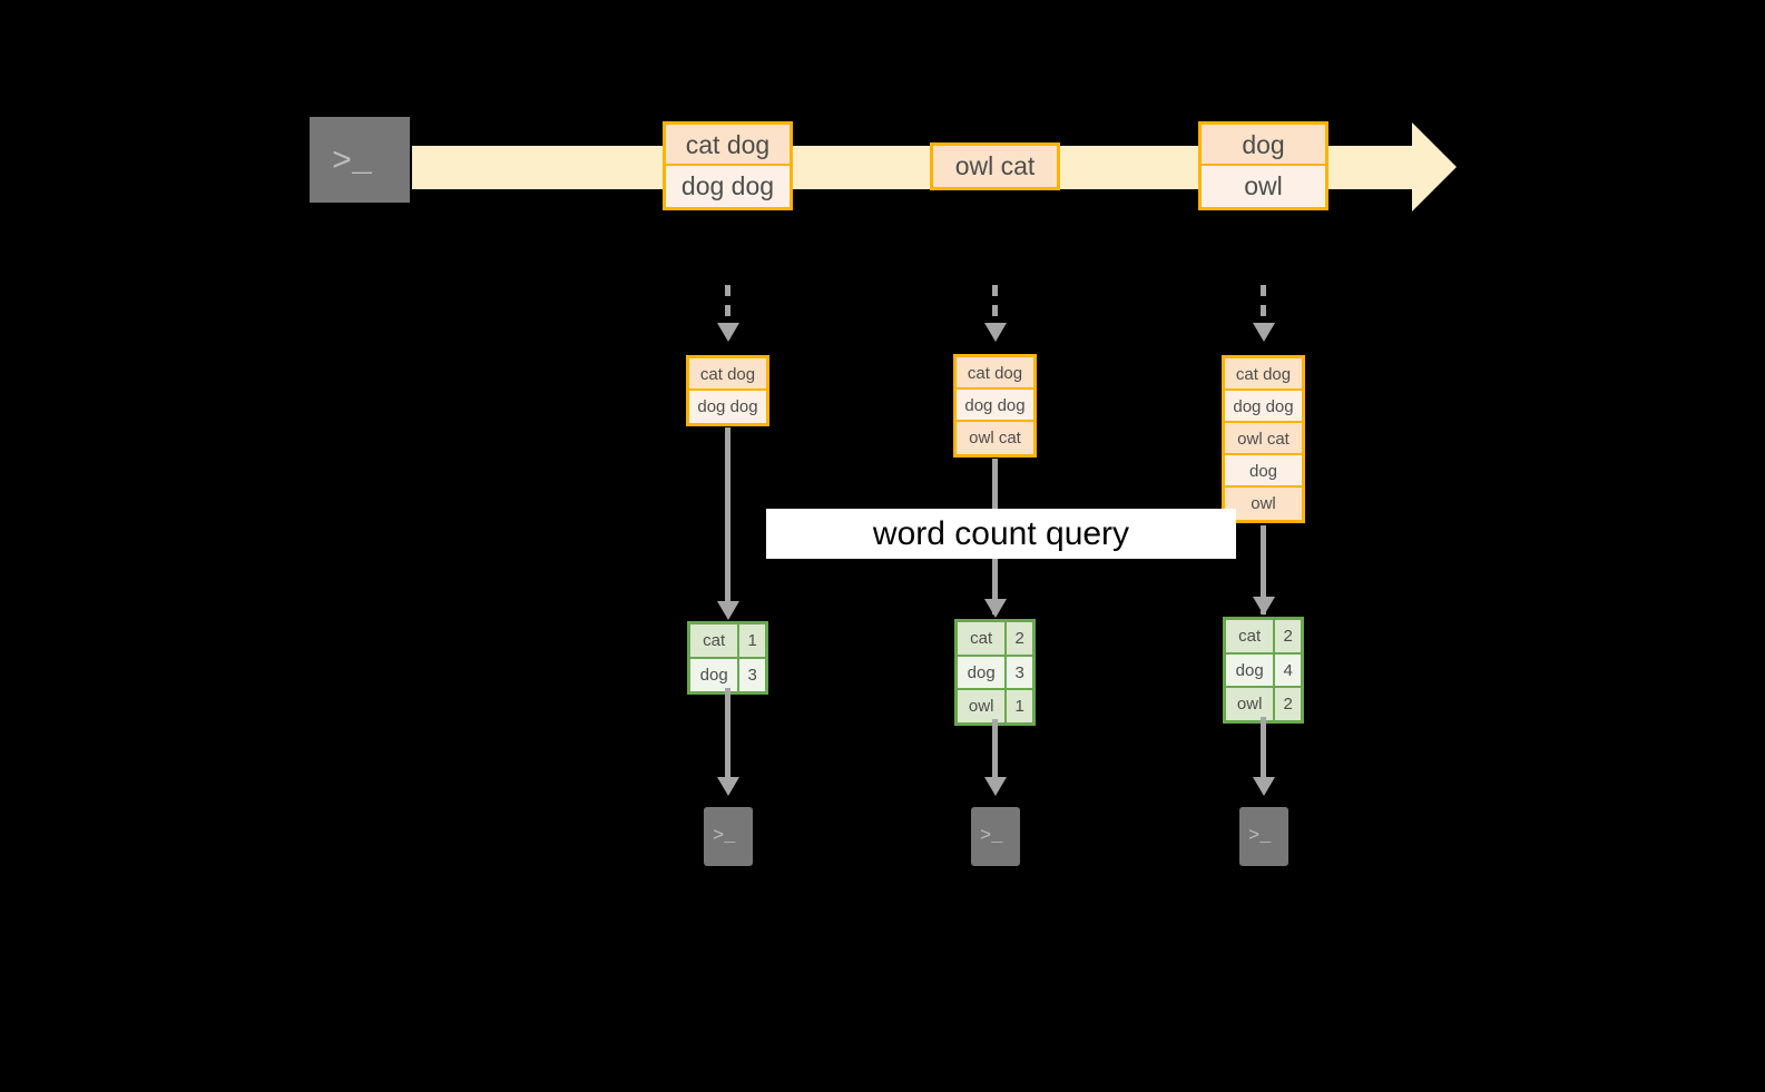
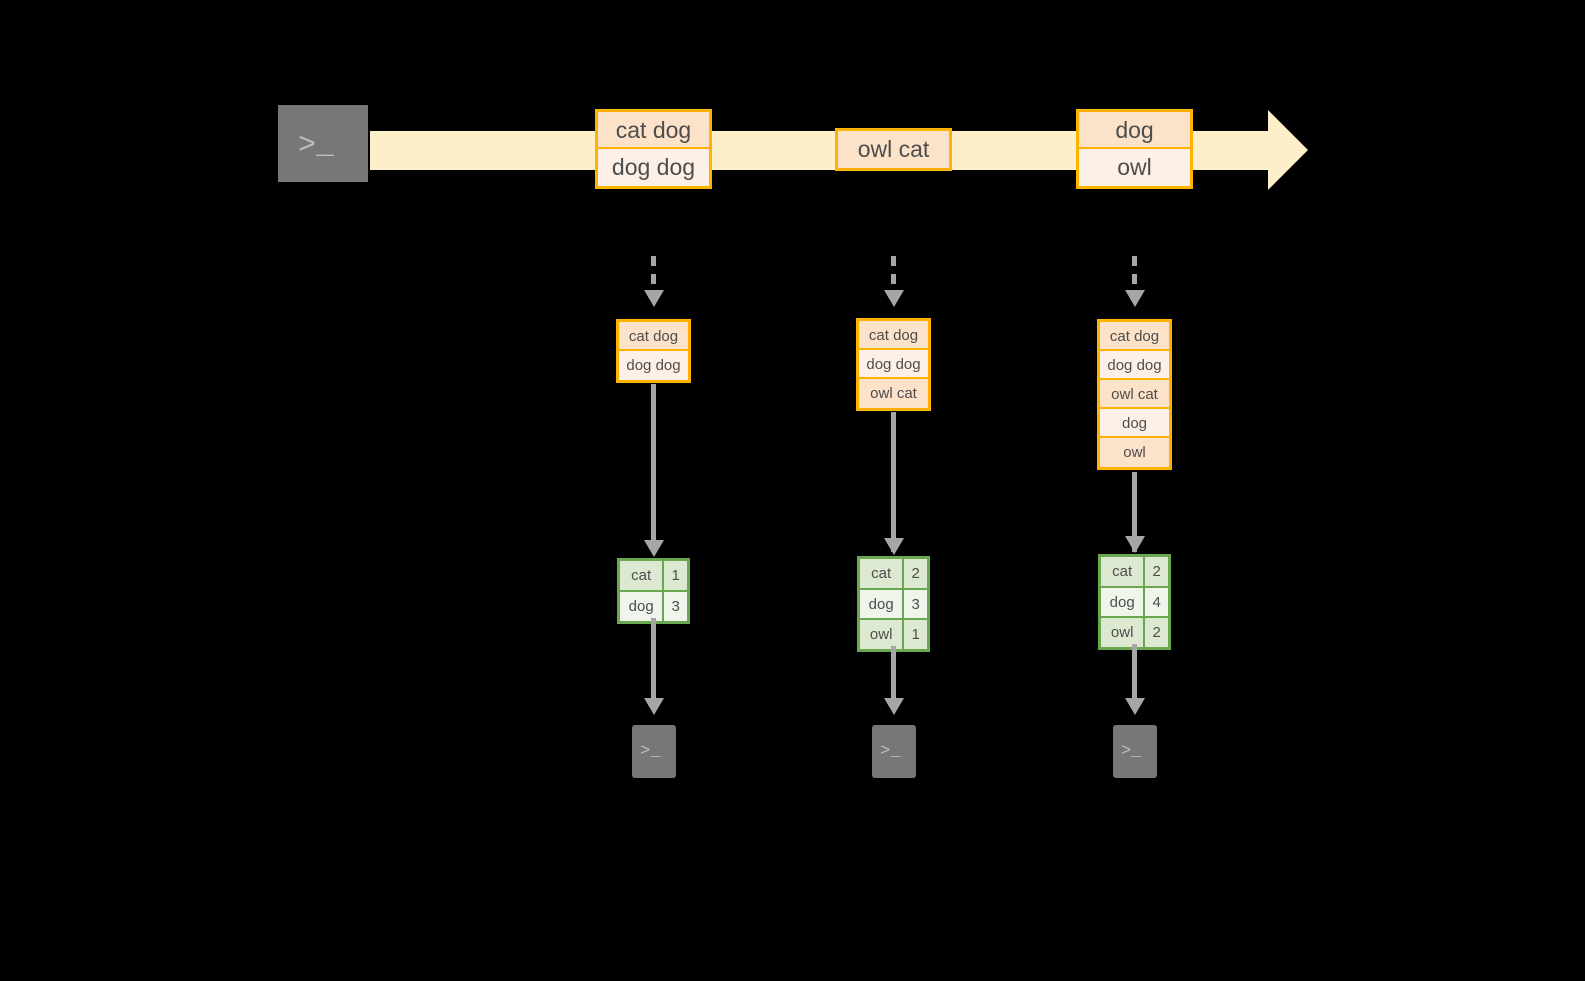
  >_
  cat dog
  dog dog
  owl cat
  dog
  owl
  cat dog
  dog dog
  cat	1
  dog	3
  >_
  cat dog
  dog dog
  owl cat
  cat	2
  dog	3
  owl	1
  >_
  cat dog
  dog dog
  owl cat
  dog
  owl
  cat	2
  dog	4
  owl	2
  >_
- word count query
